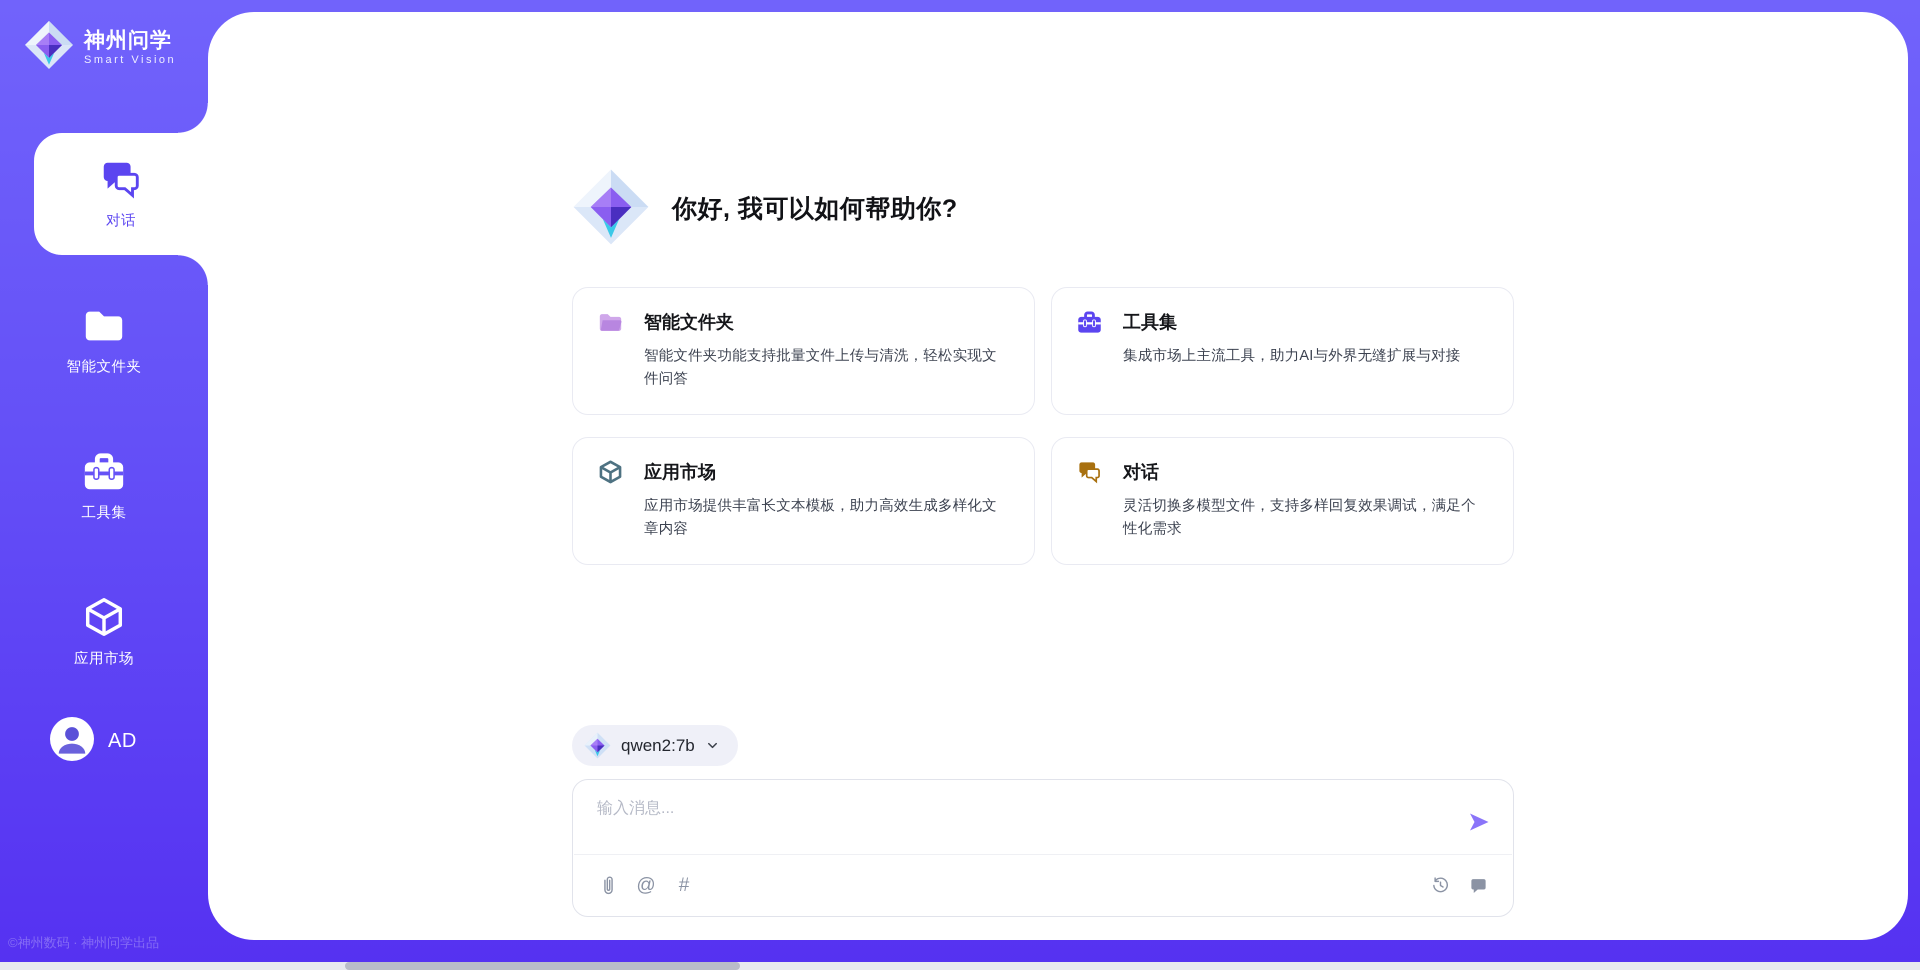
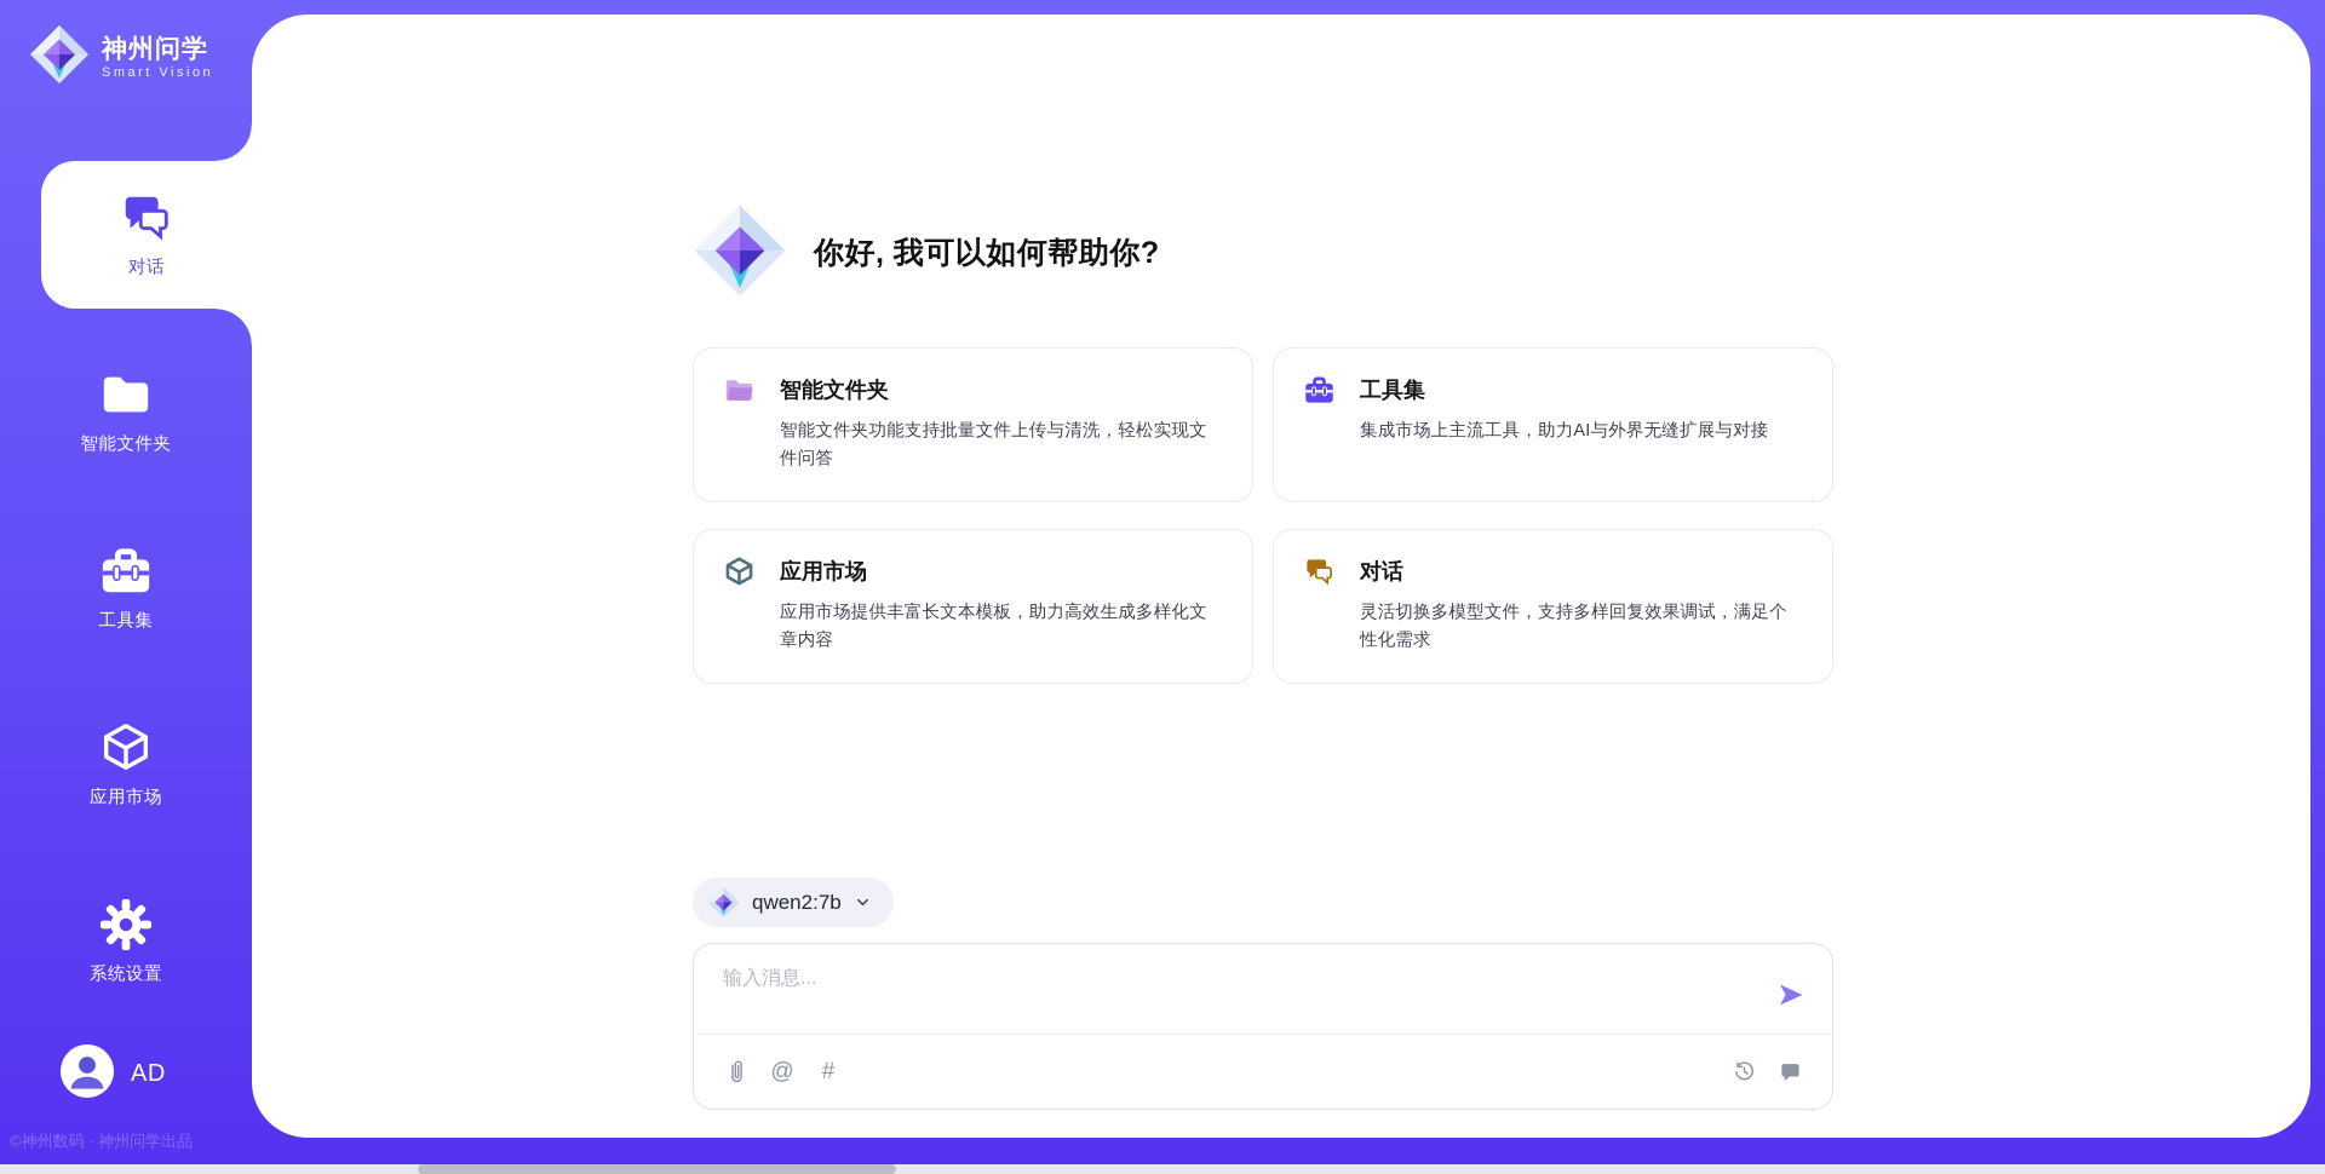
  神州问学
  Smart Vision
  对话
  智能文件夹
  工具集
  应用市场
+ 系统设置
  AD
  ©神州数码 · 神州问学出品
  你好, 我可以如何帮助你?
  智能文件夹
  智能文件夹功能支持批量文件上传与清洗，轻松实现文件问答
  工具集
  集成市场上主流工具，助力AI与外界无缝扩展与对接
  应用市场
  应用市场提供丰富长文本模板，助力高效生成多样化文章内容
  对话
  灵活切换多模型文件，支持多样回复效果调试，满足个性化需求
  qwen2:7b
  输入消息...
  @
  #
